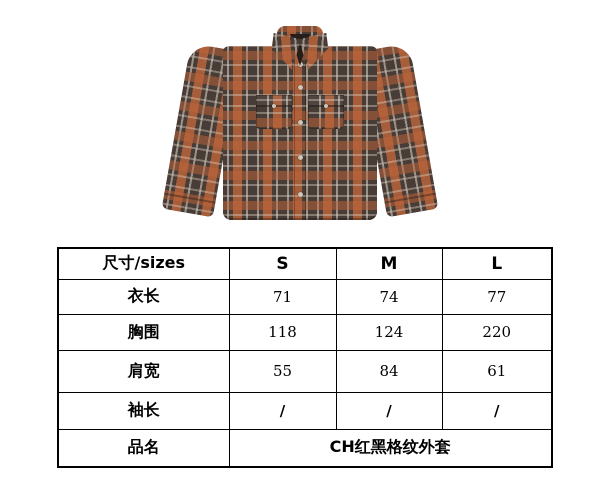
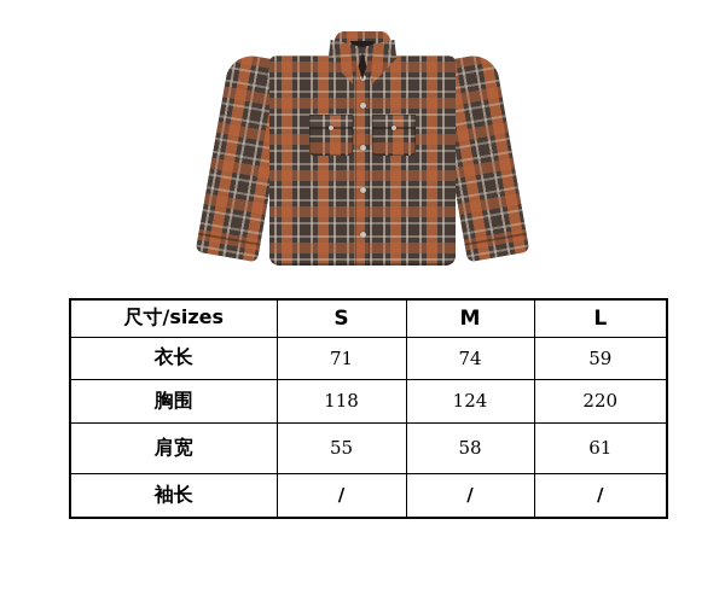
  尺寸/sizes	S	M	L
- 衣长	71	74	77
+ 衣长	71	74	59
  胸围	118	124	220
- 肩宽	55	84	61
+ 肩宽	55	58	61
  袖长	/	/	/
- 品名	CH红黑格纹外套
